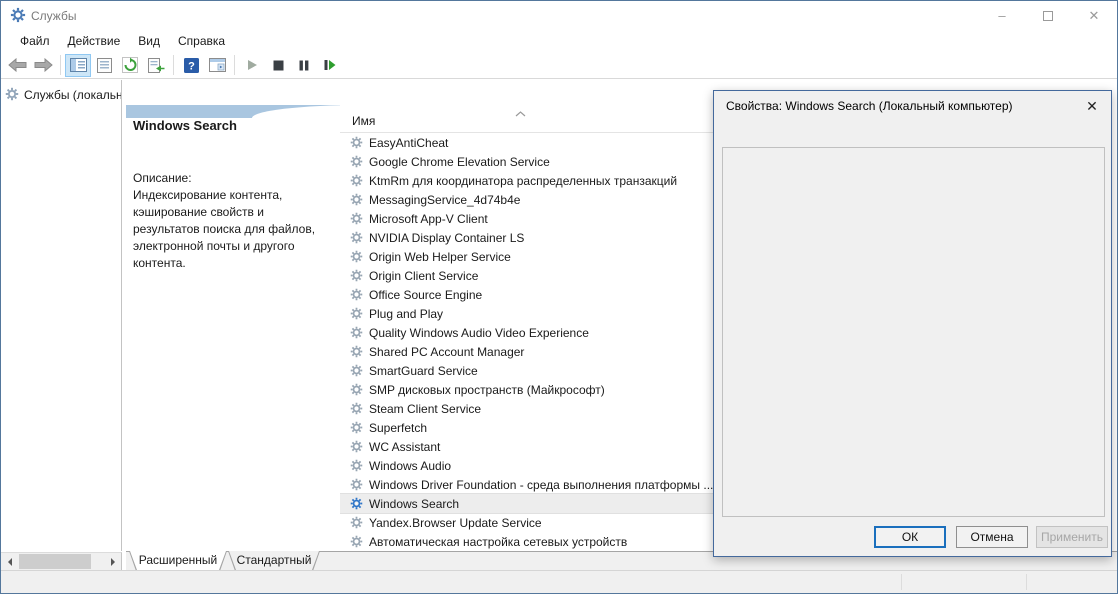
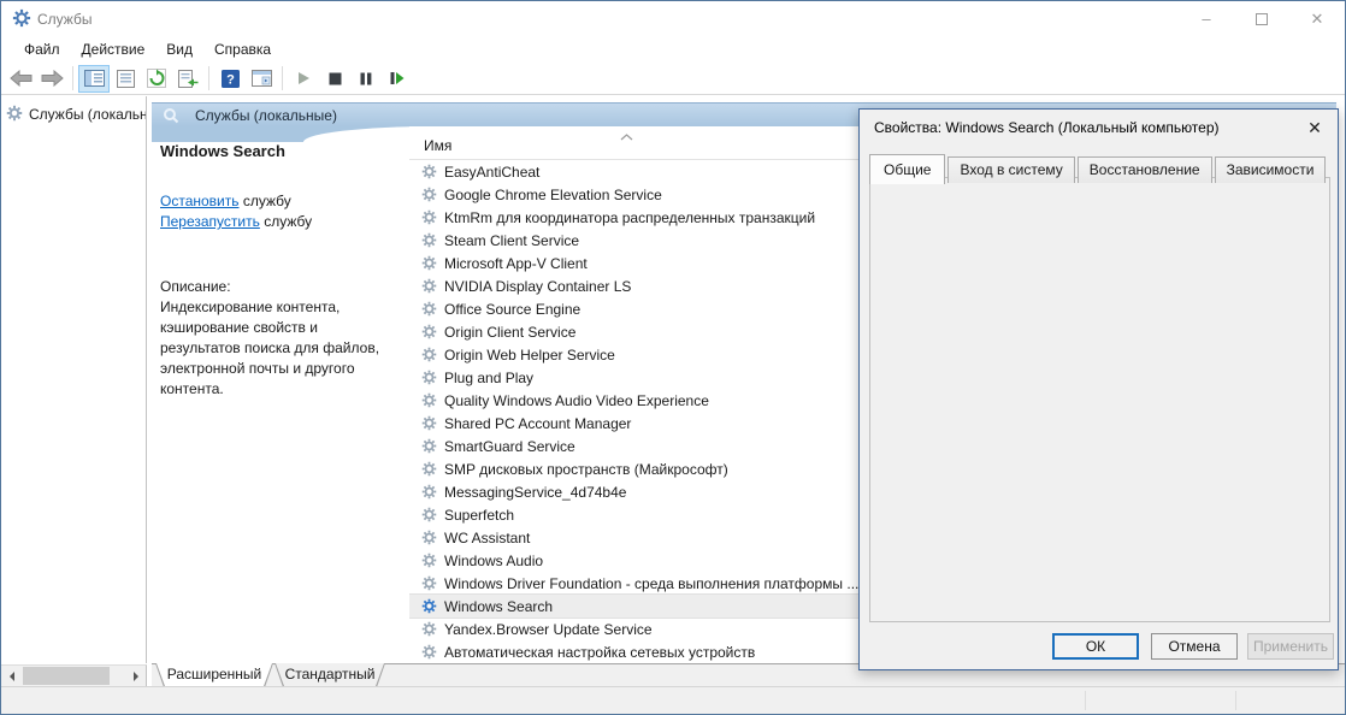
  Службы
  –
  ✕
  Файл
  Действие
  Вид
  Справка
  ?
  Службы (локальн
+ Службы (локальные)
  Windows Search
+ Остановить службу
+ Перезапустить службу
  Описание:
  Индексирование контента, кэширование свойств и результатов поиска для файлов, электронной почты и другого контента.
  Имя
  EasyAntiCheat
  Google Chrome Elevation Service
  KtmRm для координатора распределенных транзакций
- MessagingService_4d74b4e
+ Steam Client Service
  Microsoft App-V Client
  NVIDIA Display Container LS
- Origin Web Helper Service
+ Office Source Engine
  Origin Client Service
- Office Source Engine
+ Origin Web Helper Service
  Plug and Play
  Quality Windows Audio Video Experience
  Shared PC Account Manager
  SmartGuard Service
  SMP дисковых пространств (Майкрософт)
- Steam Client Service
+ MessagingService_4d74b4e
  Superfetch
  WC Assistant
  Windows Audio
  Windows Driver Foundation - среда выполнения платформы ...
  Windows Search
  Yandex.Browser Update Service
  Автоматическая настройка сетевых устройств
  Расширенный
  Стандартный
  Свойства: Windows Search (Локальный компьютер)
  ✕
+ Общие
+ Вход в систему
+ Восстановление
+ Зависимости
  ОК
  Отмена
  Применить
